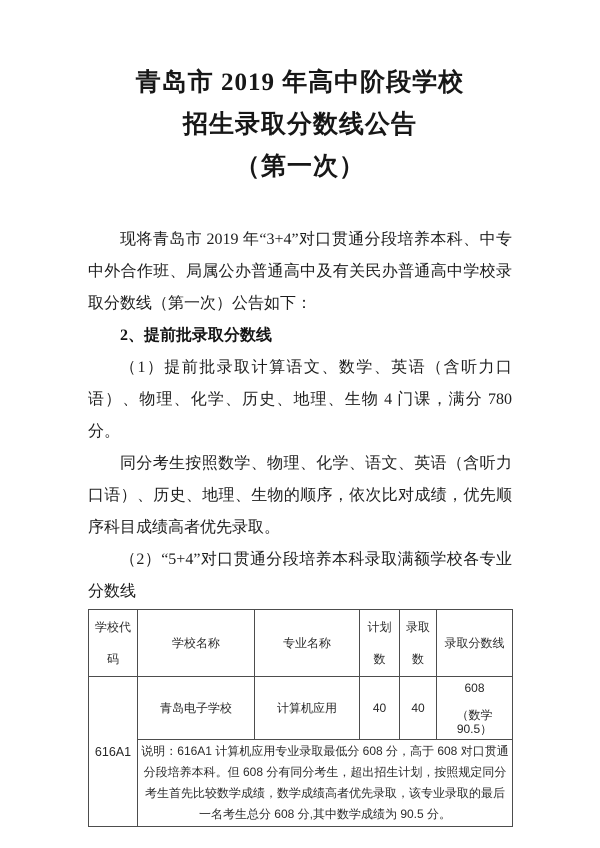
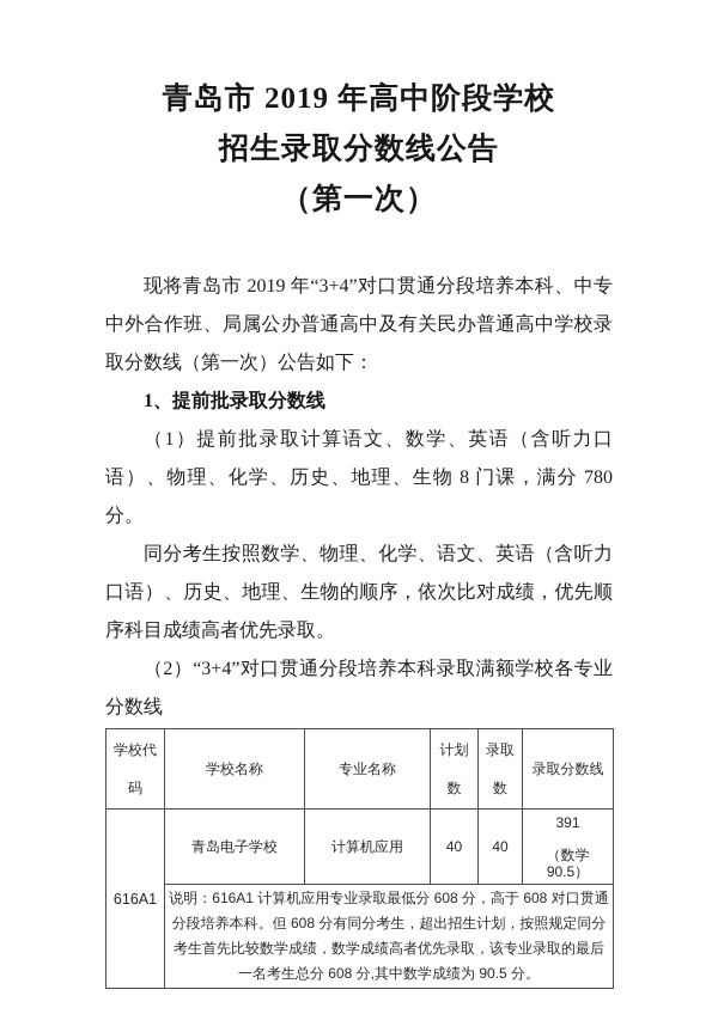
  青岛市 2019 年高中阶段学校
  招生录取分数线公告
  （第一次）
  现将青岛市 2019 年“3+4”对口贯通分段培养本科、中专中外合作班、局属公办普通高中及有关民办普通高中学校录取分数线（第一次）公告如下：
- 2、提前批录取分数线
+ 1、提前批录取分数线
- （1）提前批录取计算语文、数学、英语（含听力口语）、物理、化学、历史、地理、生物 4 门课，满分 780 分。
+ （1）提前批录取计算语文、数学、英语（含听力口语）、物理、化学、历史、地理、生物 8 门课，满分 780 分。
  同分考生按照数学、物理、化学、语文、英语（含听力口语）、历史、地理、生物的顺序，依次比对成绩，优先顺序科目成绩高者优先录取。
- （2）“5+4”对口贯通分段培养本科录取满额学校各专业分数线
+ （2）“3+4”对口贯通分段培养本科录取满额学校各专业分数线
  学校代码	学校名称	专业名称	计划数	录取数	录取分数线
- 616A1	青岛电子学校	计算机应用	40	40	608 （数学 90.5）
+ 616A1	青岛电子学校	计算机应用	40	40	391 （数学 90.5）
  说明：616A1 计算机应用专业录取最低分 608 分，高于 608 对口贯通分段培养本科。但 608 分有同分考生，超出招生计划，按照规定同分考生首先比较数学成绩，数学成绩高者优先录取，该专业录取的最后一名考生总分 608 分,其中数学成绩为 90.5 分。
